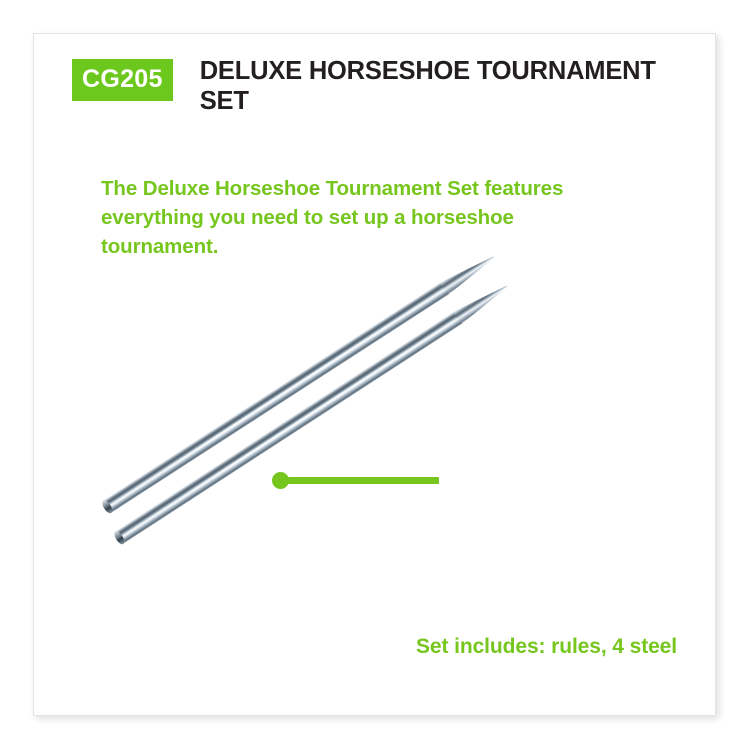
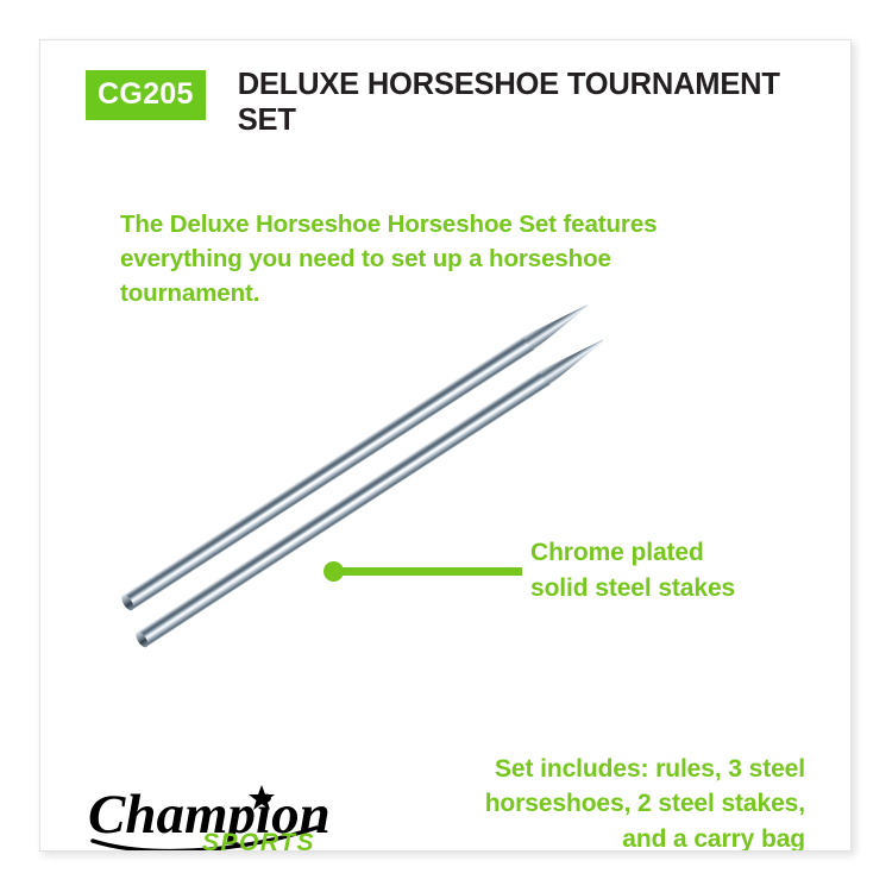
  CG205
  DELUXE HORSESHOE TOURNAMENT SET
- The Deluxe Horseshoe Tournament Set features everything you need to set up a horseshoe tournament.
+ The Deluxe Horseshoe Horseshoe Set features everything you need to set up a horseshoe tournament.
+ Chrome plated
+ solid steel stakes
- Set includes: rules, 4 steel
+ Set includes: rules, 3 steel
+ horseshoes, 2 steel stakes,
+ and a carry bag
+ Champion
+ SPORTS
